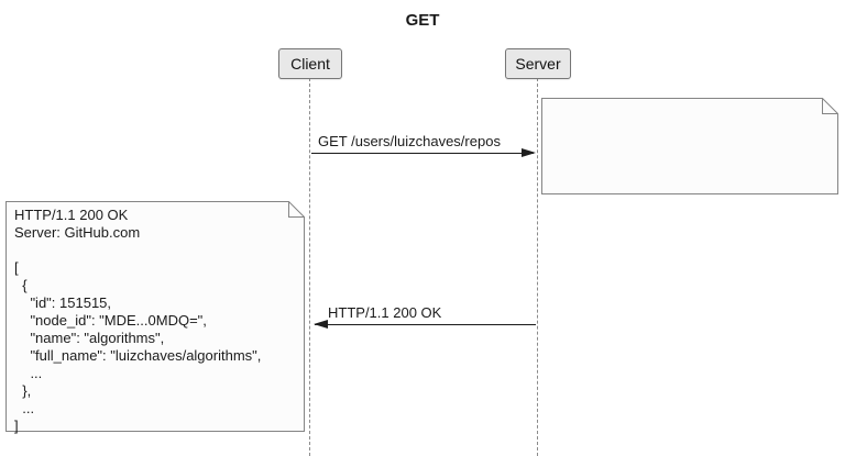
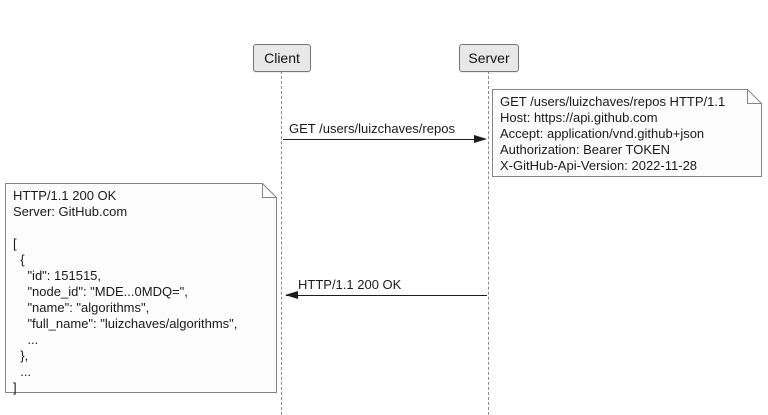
- GET
  Client
  Server
  GET /users/luizchaves/repos
  HTTP/1.1 200 OK
+ GET /users/luizchaves/repos HTTP/1.1
+ Host: https://api.github.com
+ Accept: application/vnd.github+json
+ Authorization: Bearer TOKEN
+ X-GitHub-Api-Version: 2022-11-28
  HTTP/1.1 200 OK
  Server: GitHub.com
  [
  {
  "id": 151515,
  "node_id": "MDE...0MDQ=",
  "name": "algorithms",
  "full_name": "luizchaves/algorithms",
  ...
  },
  ...
  ]
